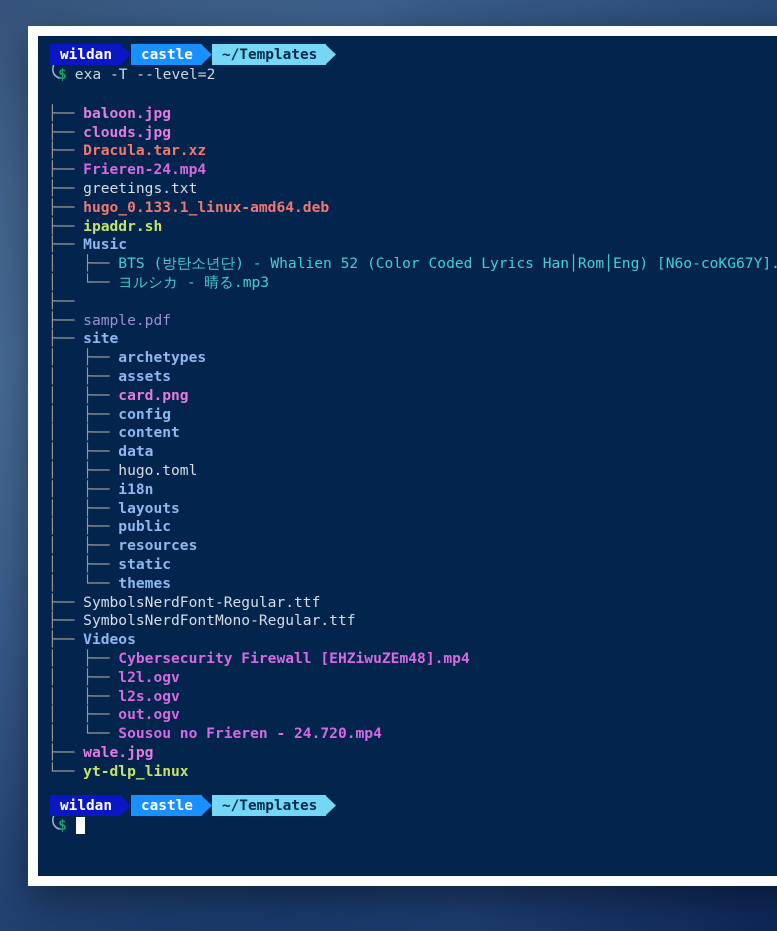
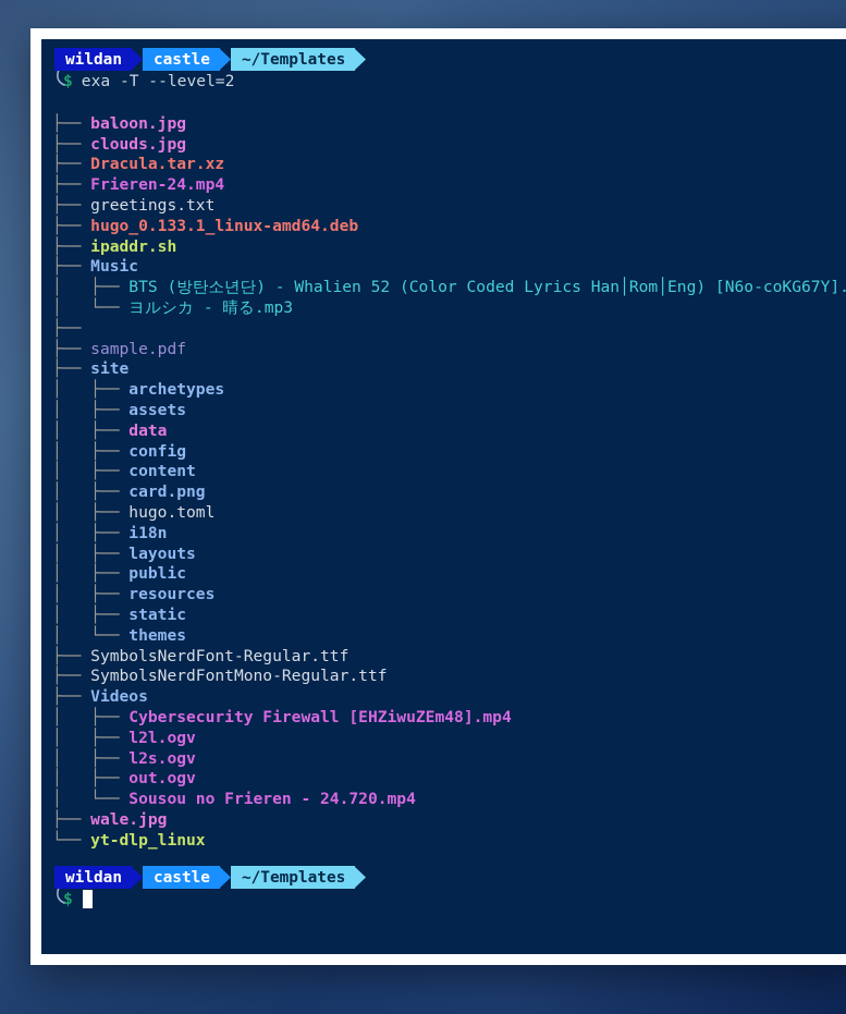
  wildan
  castle
  ~/Templates
  $
  exa -T --level=2
  .
  ├──
  baloon.jpg
  ├──
  clouds.jpg
  ├──
  Dracula.tar.xz
  ├──
  Frieren-24.mp4
  ├──
  greetings.txt
  ├──
  hugo_0.133.1_linux-amd64.deb
  ├──
  ipaddr.sh
  ├──
  Music
  │ ├──
  BTS (방탄소년단) - Whalien 52 (Color Coded Lyrics Han│Rom│Eng) [N6o-coKG67Y].
  │ └──
  ヨルシカ - 晴る.mp3
  ├──
  ├──
  sample.pdf
  ├──
  site
  │ ├──
  archetypes
  │ ├──
  assets
  │ ├──
- card.png
+ data
  │ ├──
  config
  │ ├──
  content
  │ ├──
- data
+ card.png
  │ ├──
  hugo.toml
  │ ├──
  i18n
  │ ├──
  layouts
  │ ├──
  public
  │ ├──
  resources
  │ ├──
  static
  │ └──
  themes
  ├──
  SymbolsNerdFont-Regular.ttf
  ├──
  SymbolsNerdFontMono-Regular.ttf
  ├──
  Videos
  │ ├──
  Cybersecurity Firewall [EHZiwuZEm48].mp4
  │ ├──
  l2l.ogv
  │ ├──
  l2s.ogv
  │ ├──
  out.ogv
  │ └──
  Sousou no Frieren - 24.720.mp4
  ├──
  wale.jpg
  └──
  yt-dlp_linux
  wildan
  castle
  ~/Templates
  $
